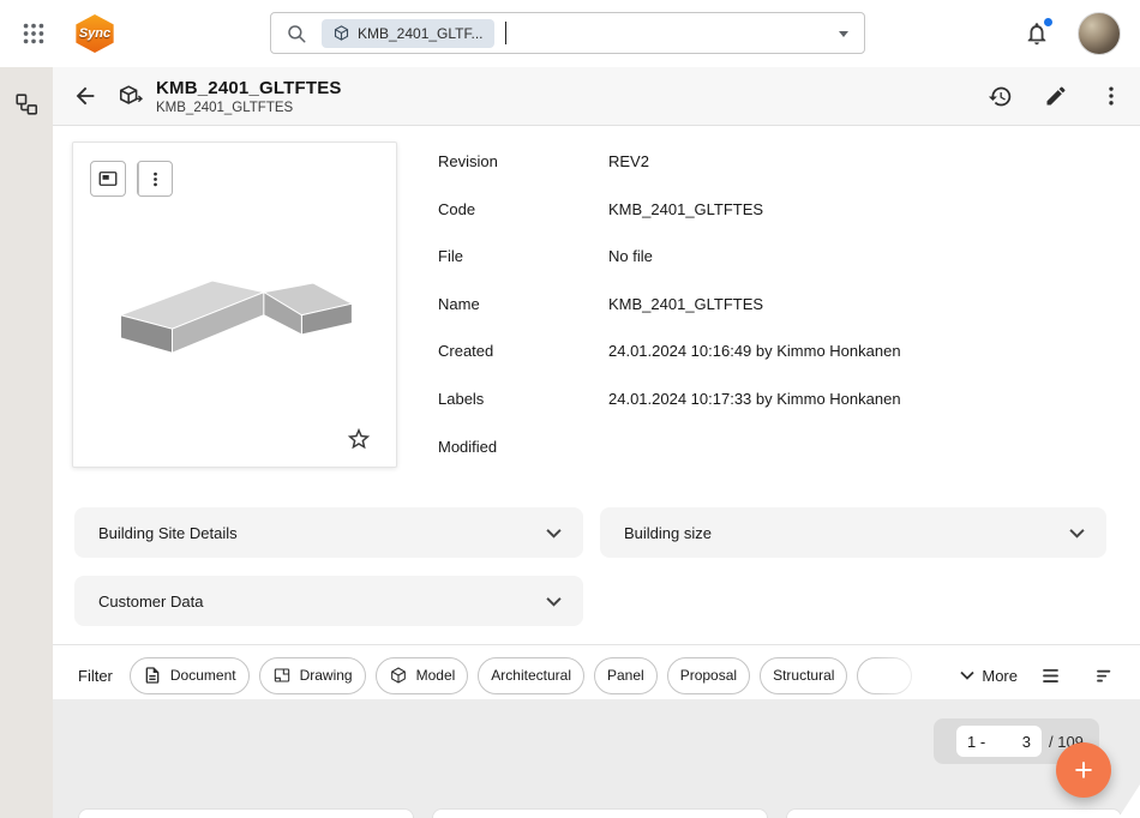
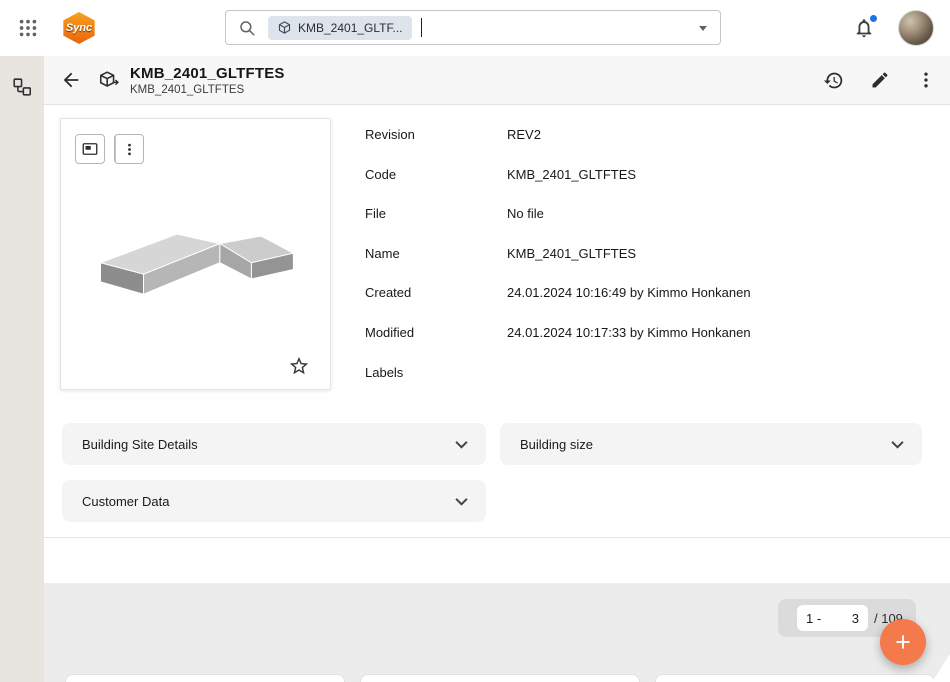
  Sync
  KMB_2401_GLTF...
  KMB_2401_GLTFTES
  KMB_2401_GLTFTES
  Revision
  REV2
  Code
  KMB_2401_GLTFTES
  File
  No file
  Name
  KMB_2401_GLTFTES
  Created
  24.01.2024 10:16:49 by Kimmo Honkanen
- Labels
+ Modified
  24.01.2024 10:17:33 by Kimmo Honkanen
- Modified
+ Labels
  Building Site Details
  Building size
  Customer Data
- Filter
- Document
- Drawing
- Model
- Architectural
- Panel
- Proposal
- Structural
- More
  1 -
  3
  / 109
  +
